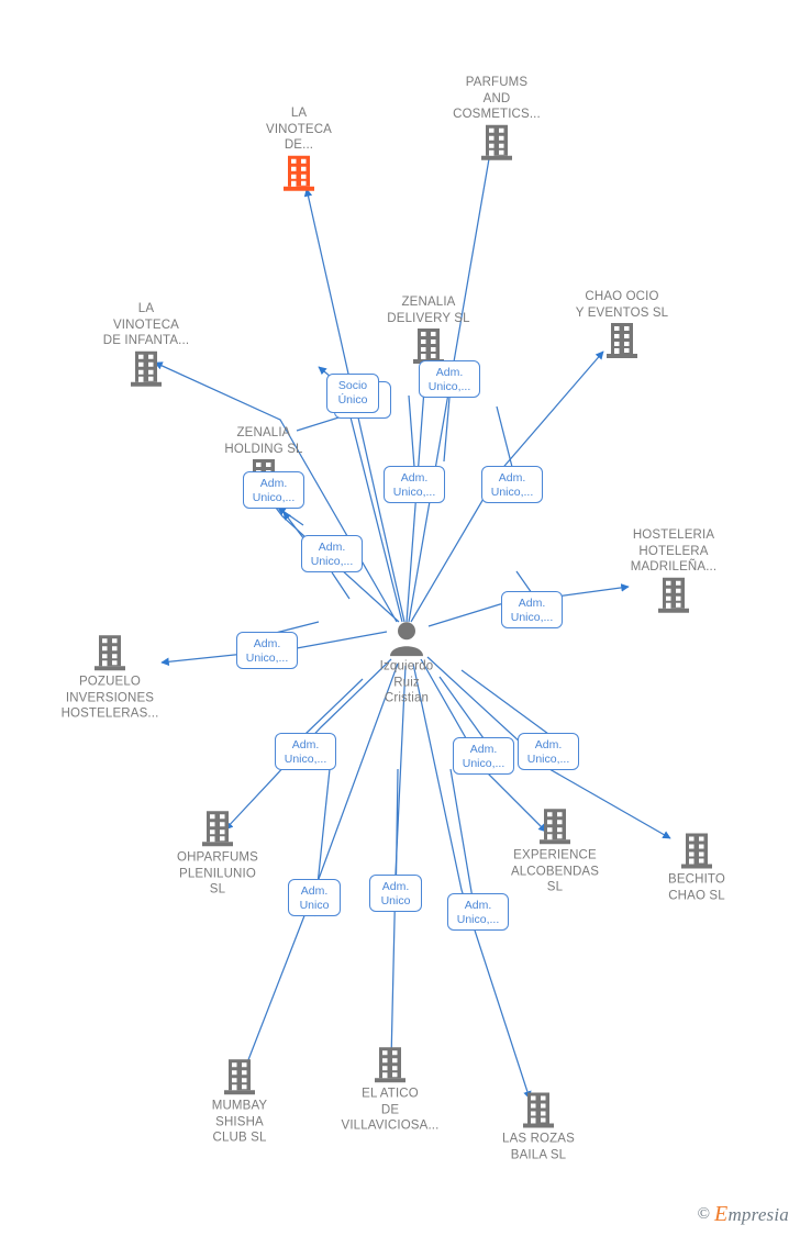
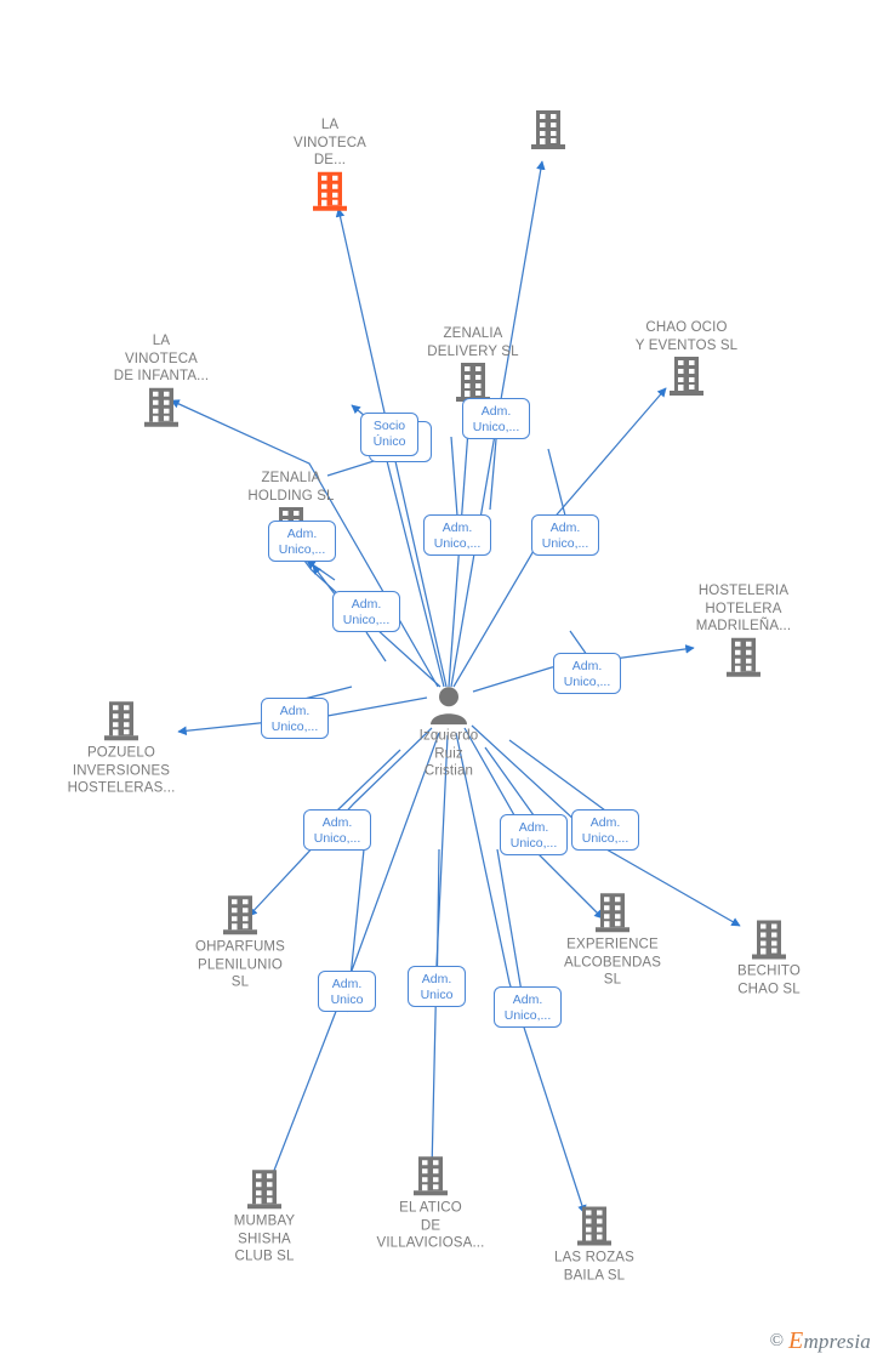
  LA
  VINOTECA
  DE...
- PARFUMS
- AND
- COSMETICS...
  LA
  VINOTECA
  DE INFANTA...
  ZENALIA
  DELIVERY SL
  CHAO OCIO
  Y EVENTOS SL
  ZENALIA
  HOLDING SL
  HOSTELERIA
  HOTELERA
  MADRILEÑA...
  POZUELO
  INVERSIONES
  HOSTELERAS...
  OHPARFUMS
  PLENILUNIO
  SL
  EXPERIENCE
  ALCOBENDAS
  SL
  BECHITO
  CHAO SL
  MUMBAY
  SHISHA
  CLUB SL
  EL ATICO
  DE
  VILLAVICIOSA...
  LAS ROZAS
  BAILA SL
  Izquierdo
  Ruiz
  Cristian
  Socio
  Único
  Adm.
  Unico,...
  Adm.
  Unico,...
  Adm.
  Unico,...
  Adm.
  Unico,...
  Adm.
  Unico,...
  Adm.
  Unico,...
  Adm.
  Unico,...
  Adm.
  Unico,...
  Adm.
  Unico,...
  Adm.
  Unico,...
  Adm.
  Unico
  Adm.
  Unico
  Adm.
  Unico,...
  ©
  Empresia
